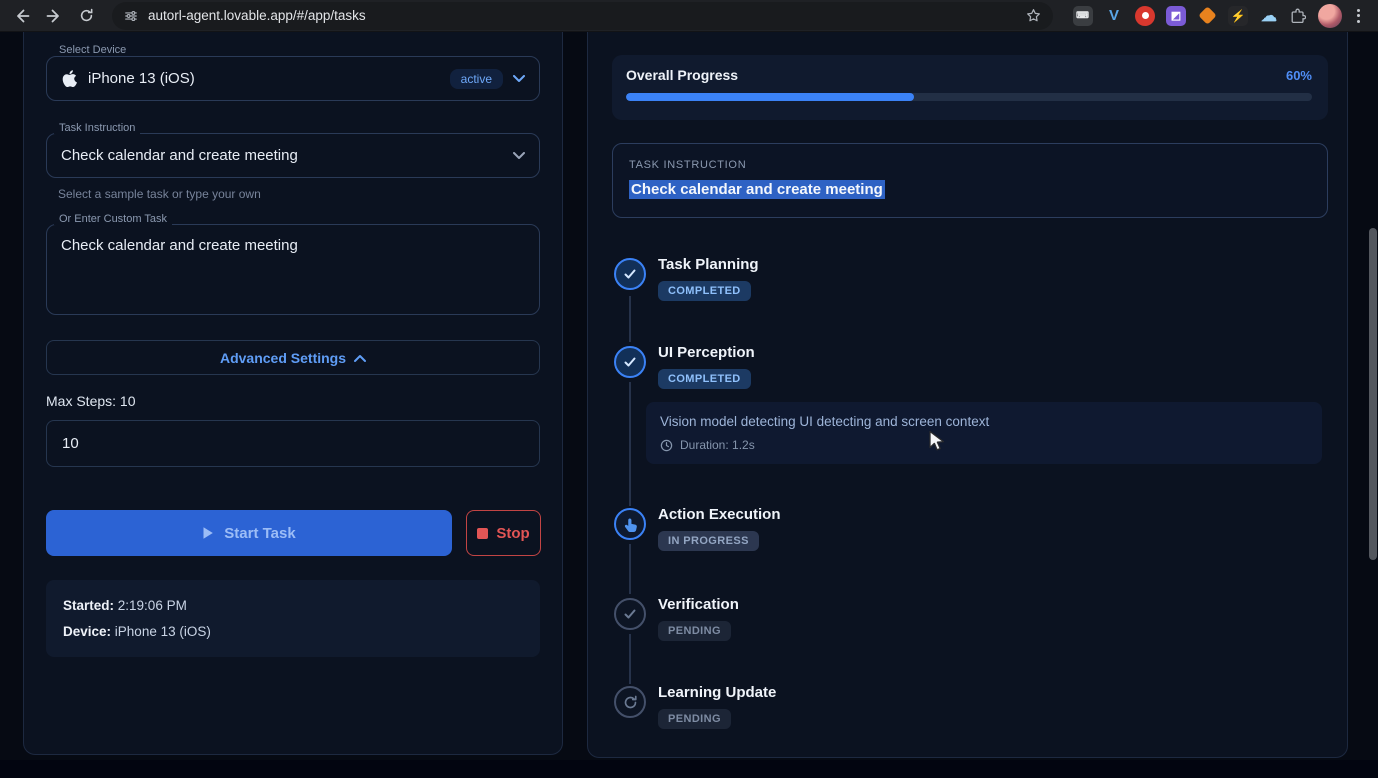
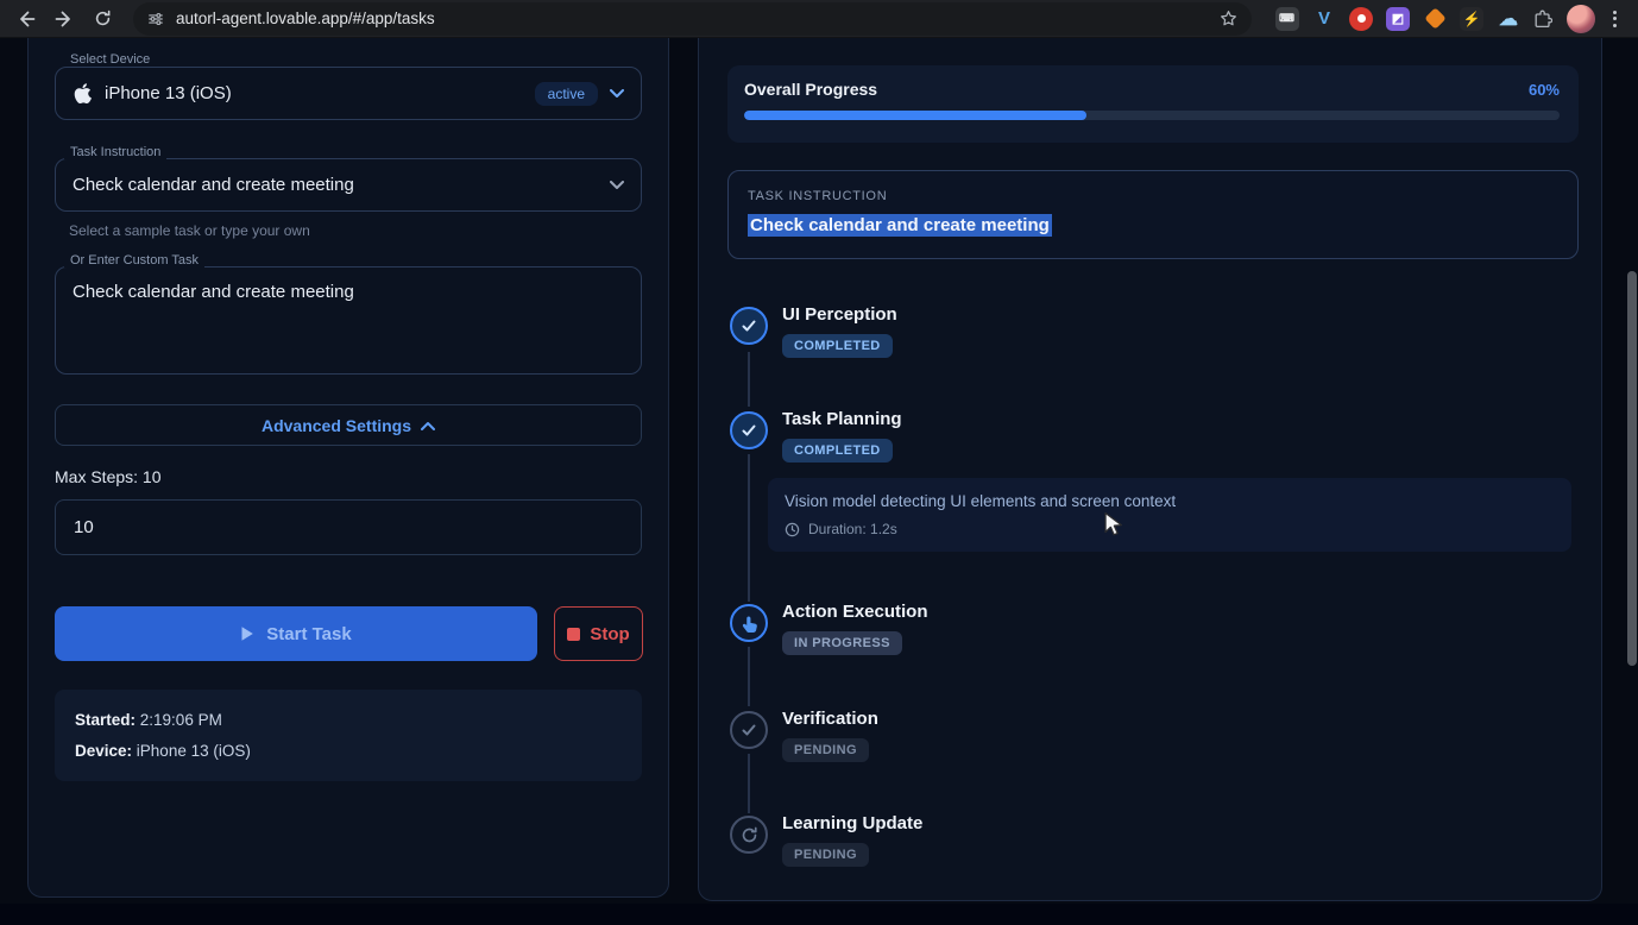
  autorl-agent.lovable.app/#/app/tasks
  ⌨
  V
  ◩
  ⚡
  ☁
  Select Device
  iPhone 13 (iOS)
  active
  Task Instruction
  Check calendar and create meeting
  Select a sample task or type your own
  Or Enter Custom Task
  Check calendar and create meeting
  Advanced Settings
  Max Steps: 10
  10
  Start Task
  Stop
  Started: 2:19:06 PM
  Device: iPhone 13 (iOS)
  Overall Progress
  60%
  TASK INSTRUCTION
  Check calendar and create meeting
- Task Planning
+ UI Perception
  COMPLETED
- UI Perception
+ Task Planning
  COMPLETED
- Vision model detecting UI detecting and screen context
+ Vision model detecting UI elements and screen context
  Duration: 1.2s
  Action Execution
  IN PROGRESS
  Verification
  PENDING
  Learning Update
  PENDING
